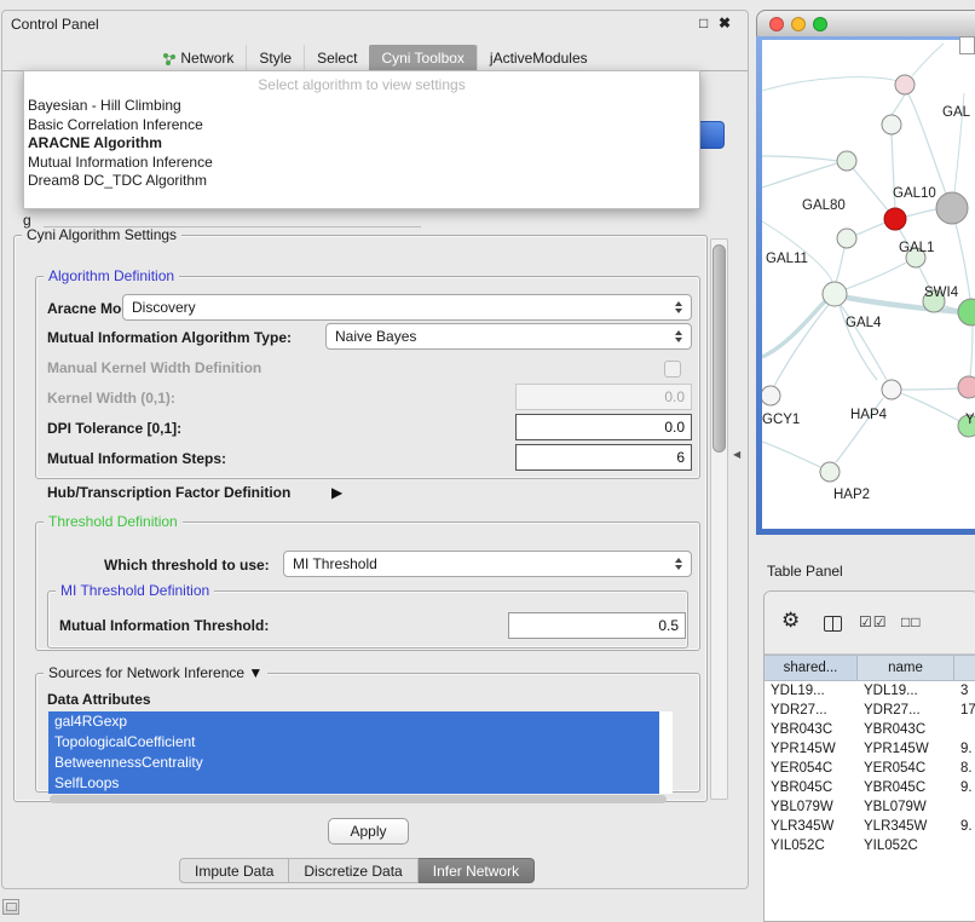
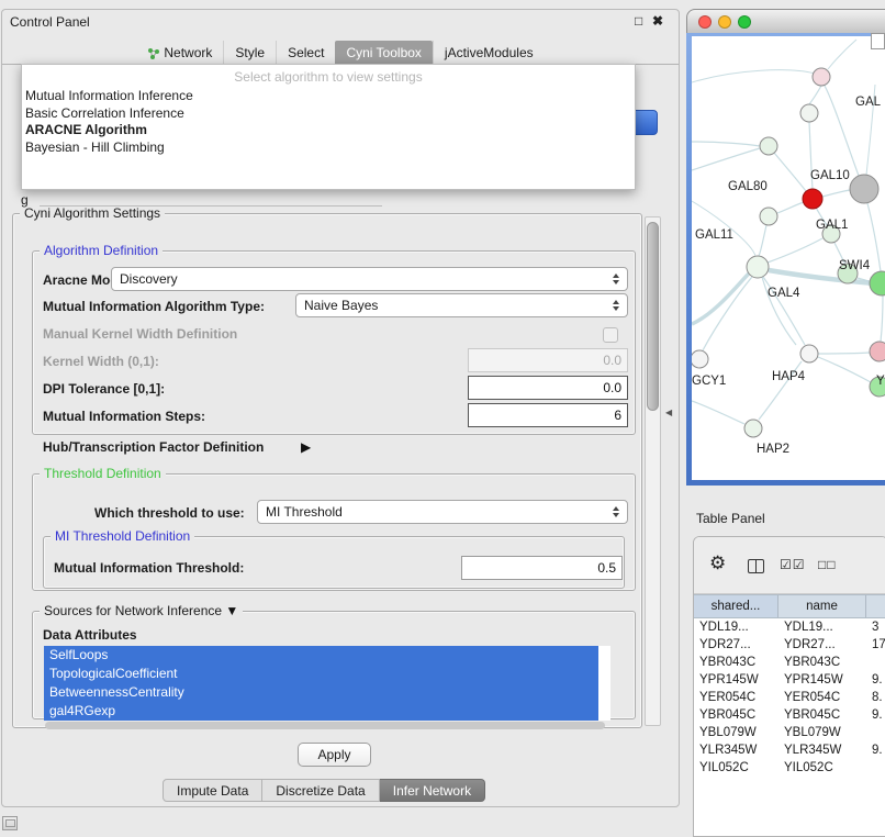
  Control Panel
  □
  ✖
  Network
  Style
  Select
  Cyni Toolbox
  jActiveModules
  g
  Select algorithm to view settings
- Bayesian - Hill Climbing
+ Mutual Information Inference
  Basic Correlation Inference
  ARACNE Algorithm
- Mutual Information Inference
+ Bayesian - Hill Climbing
- Dream8 DC_TDC Algorithm
  Cyni Algorithm Settings
  Algorithm Definition
  Aracne Mo
  Discovery
  Mutual Information Algorithm Type:
  Naive Bayes
  Manual Kernel Width Definition
  Kernel Width (0,1):
  0.0
  DPI Tolerance [0,1]:
  0.0
  Mutual Information Steps:
  6
  Hub/Transcription Factor Definition
  ▶
  Threshold Definition
  Which threshold to use:
  MI Threshold
  MI Threshold Definition
  Mutual Information Threshold:
  0.5
  Sources for Network Inference ▼
  Data Attributes
- gal4RGexp
+ SelfLoops
  TopologicalCoefficient
  BetweennessCentrality
- SelfLoops
+ gal4RGexp
  Apply
  Impute Data
  Discretize Data
  Infer Network
  GAL
  GAL80
  GAL10
  GAL11
  GAL1
  SWI4
  GAL4
  GCY1
  HAP4
  Y
  HAP2
  ◀
  Table Panel
  ⚙
  ☑☑
  □□
  shared...
  name
  YDL19...
  YDL19...
  3
  YDR27...
  YDR27...
  17
  YBR043C
  YBR043C
  YPR145W
  YPR145W
  9.
  YER054C
  YER054C
  8.
  YBR045C
  YBR045C
  9.
  YBL079W
  YBL079W
  YLR345W
  YLR345W
  9.
  YIL052C
  YIL052C
